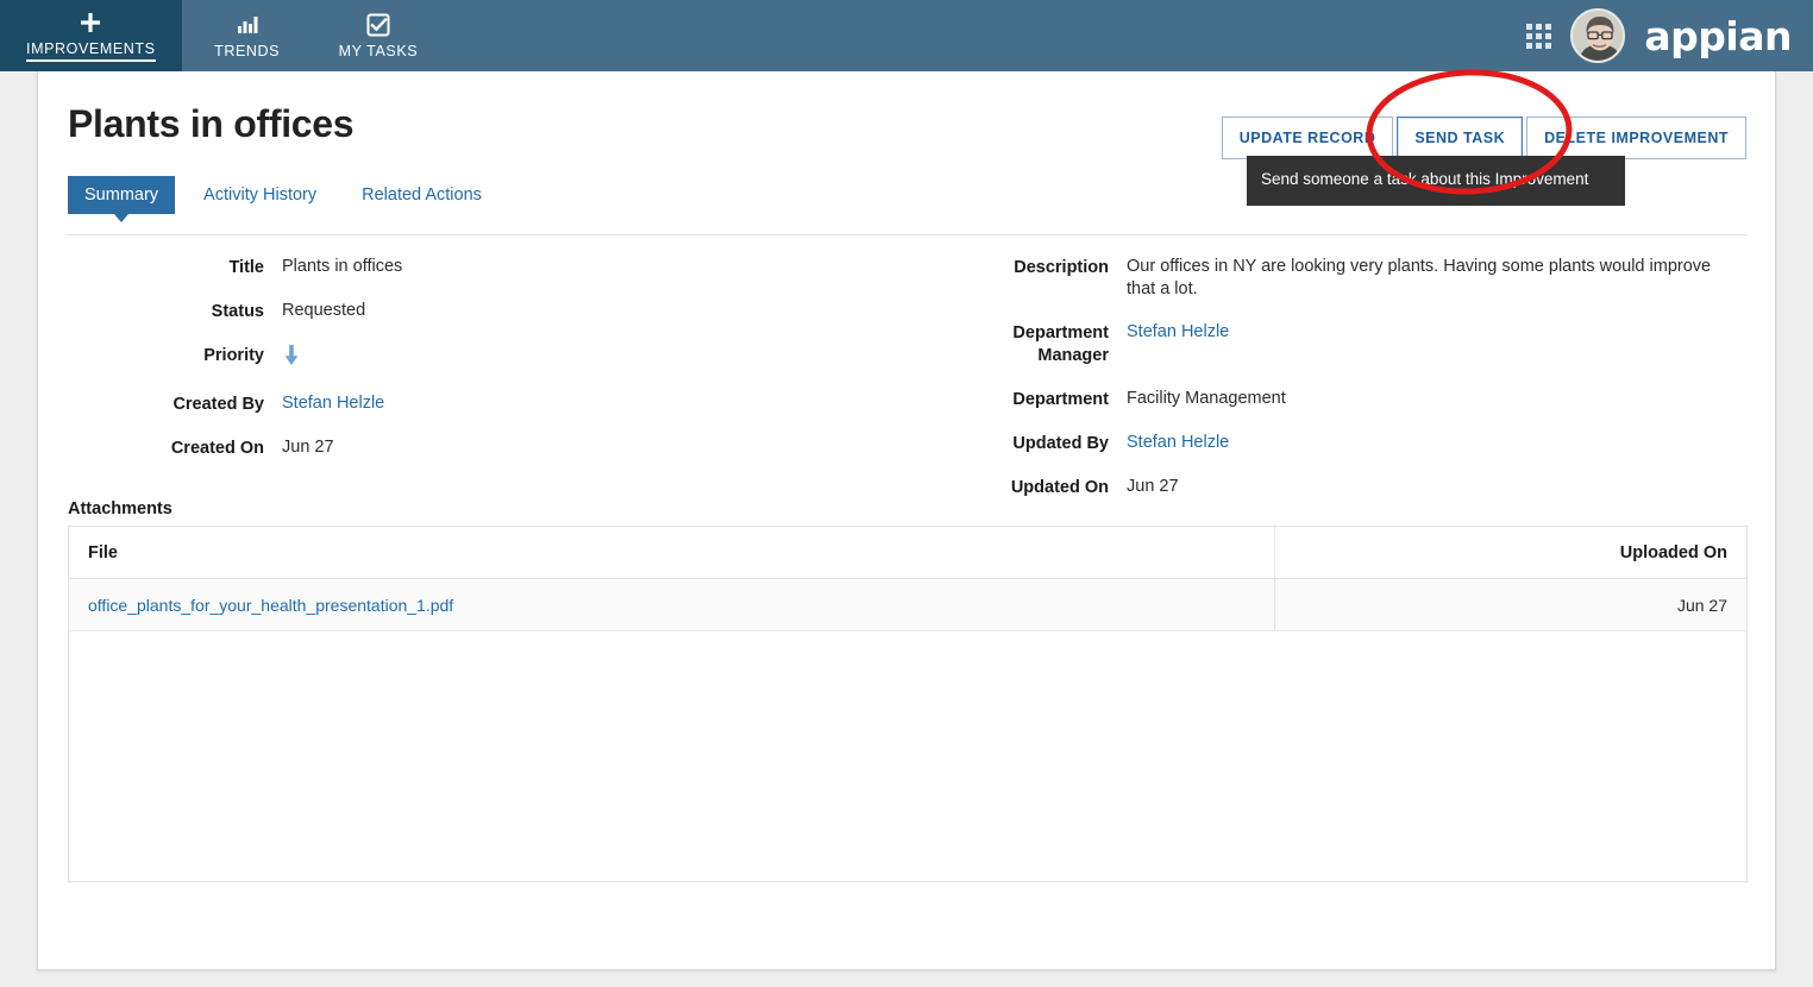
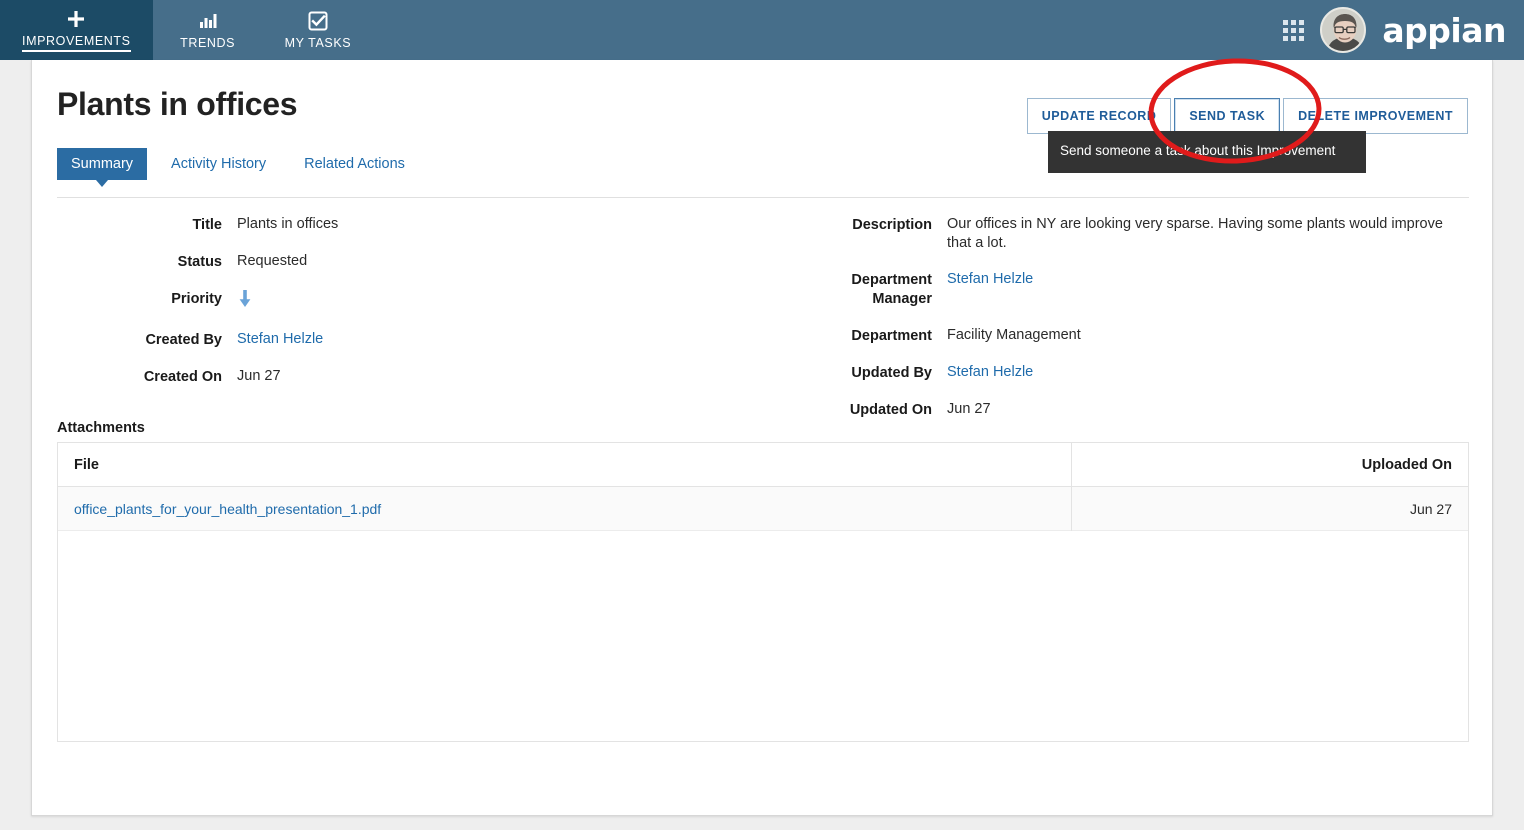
  IMPROVEMENTS
  TRENDS
  MY TASKS
  appian
  Plants in offices
  UPDATE RECOR
  SEND TASK
  DEETE IMPROVEMENT
  Summary
  Activity History
  Related Actions
  Title
  Plants in offices
  Status
  Requested
  Priority
  Created By
  Stefan Helzle
  Created On
  Jun 27
  Description
- Our offices in NY are looking very plants. Having some plants would improve that a lot.
+ Our offices in NY are looking very sparse. Having some plants would improve that a lot.
  Department Manager
  Stefan Helzle
  Department
  Facility Management
  Updated By
  Stefan Helzle
  Updated On
  Jun 27
  Attachments
  File
  Uploaded On
  office_plants_for_your_health_presentation_1.pdf
  Jun 27
  Send someone a tak about this Impvement
